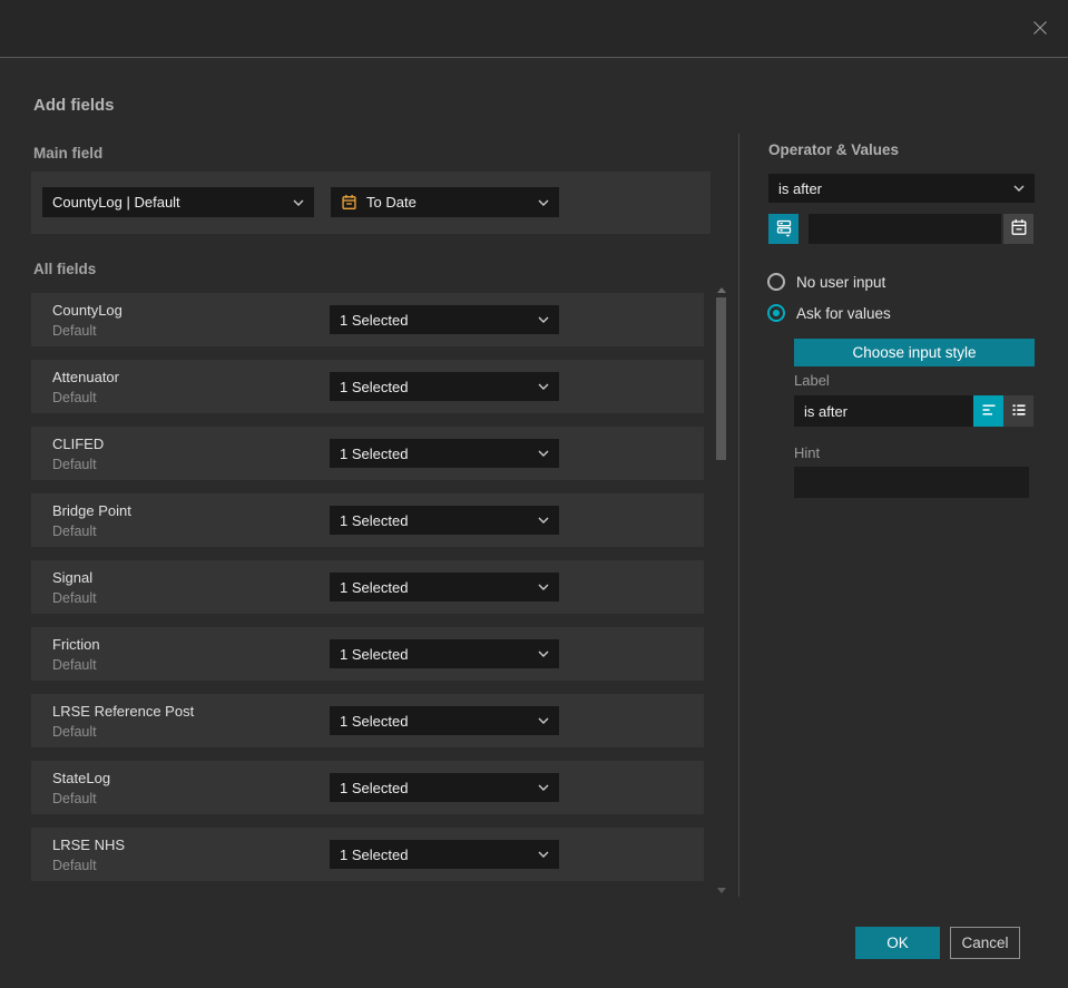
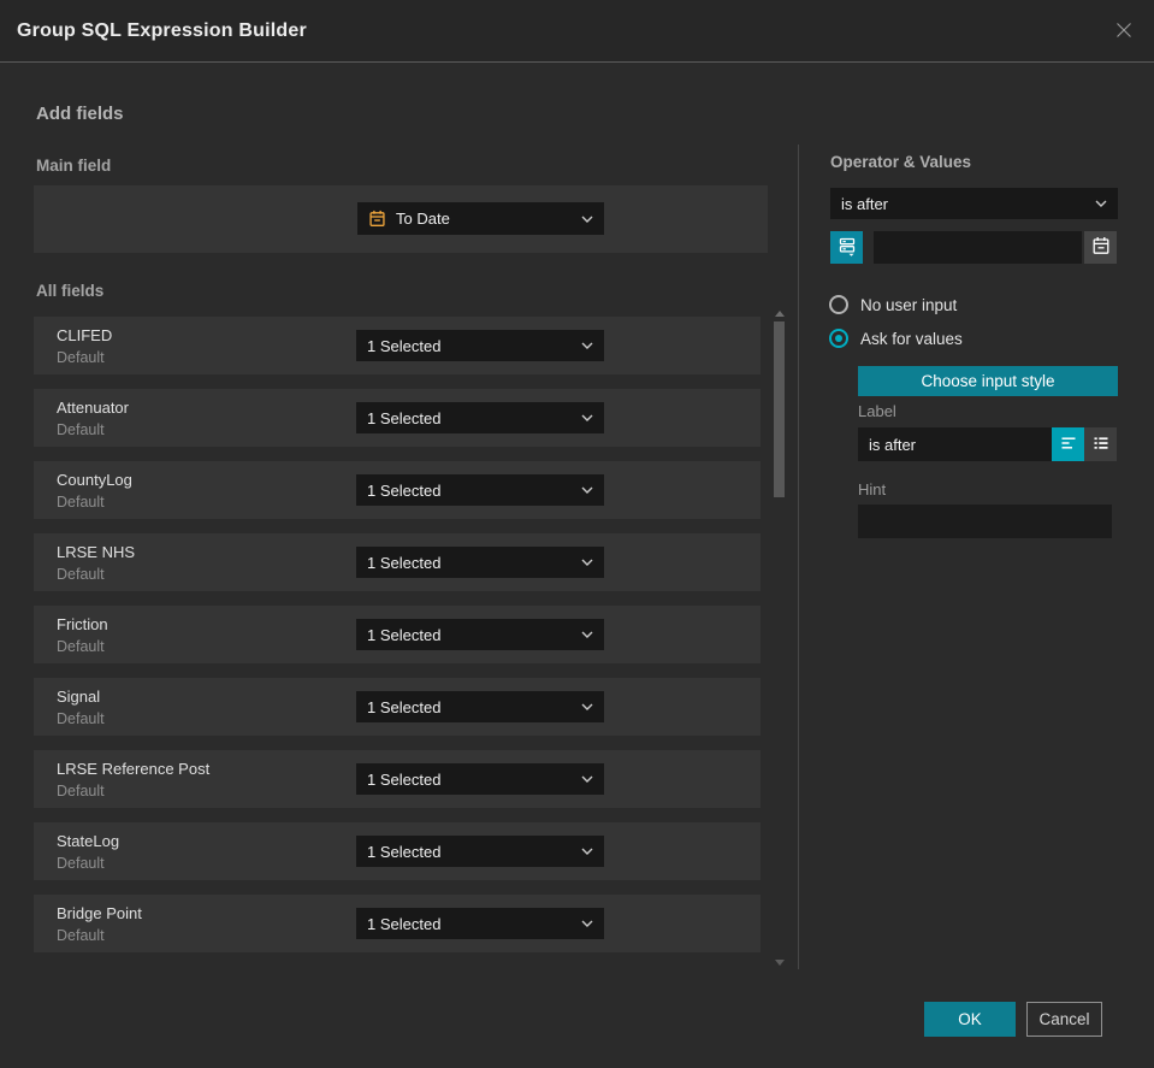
+ Group SQL Expression Builder
  Add fields
  Main field
  All fields
  Operator & Values
- CountyLog | Default
  To Date
- CountyLog
+ CLIFED
  Default
  1 Selected
  Attenuator
  Default
  1 Selected
- CLIFED
+ CountyLog
  Default
  1 Selected
- Bridge Point
+ LRSE NHS
  Default
  1 Selected
- Signal
+ Friction
  Default
  1 Selected
- Friction
+ Signal
  Default
  1 Selected
  LRSE Reference Post
  Default
  1 Selected
  StateLog
  Default
  1 Selected
- LRSE NHS
+ Bridge Point
  Default
  1 Selected
  is after
  No user input
  Ask for values
  Choose input style
  Label
  is after
  Hint
  OK
  Cancel
